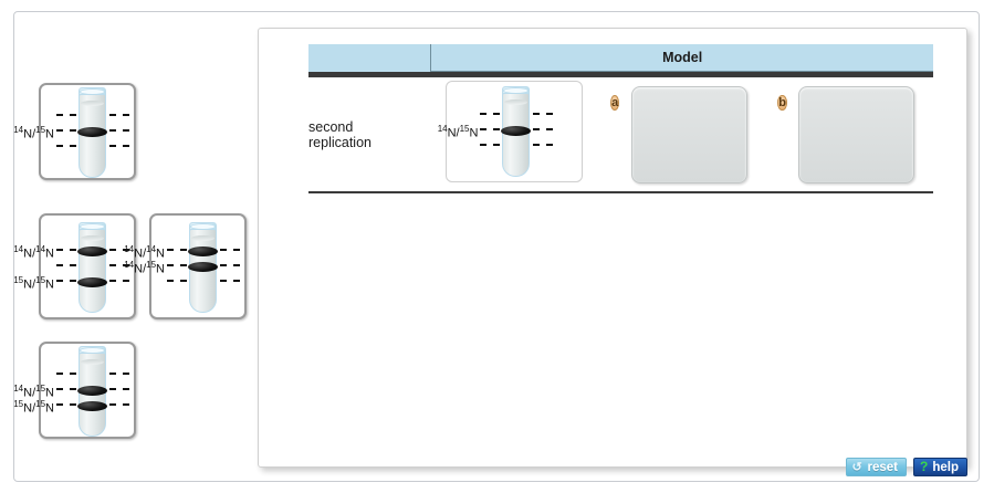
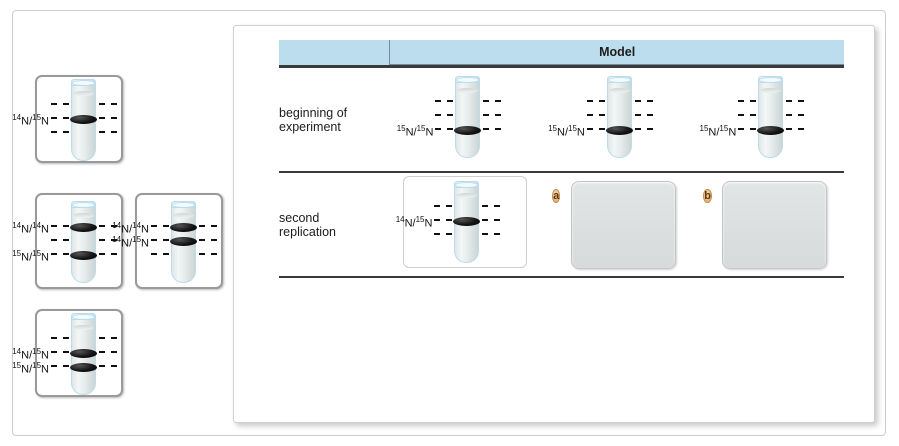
  14N/15N
  14N/14N
  15N/15N
  14N/14N
  14N/15N
  14N/15N
  15N/15N
  	Model
+ beginning of experiment	15N/15N	15N/15N	15N/15N
  second replication	14N/15N	a	b
- ↺
- reset
- ?
- help
